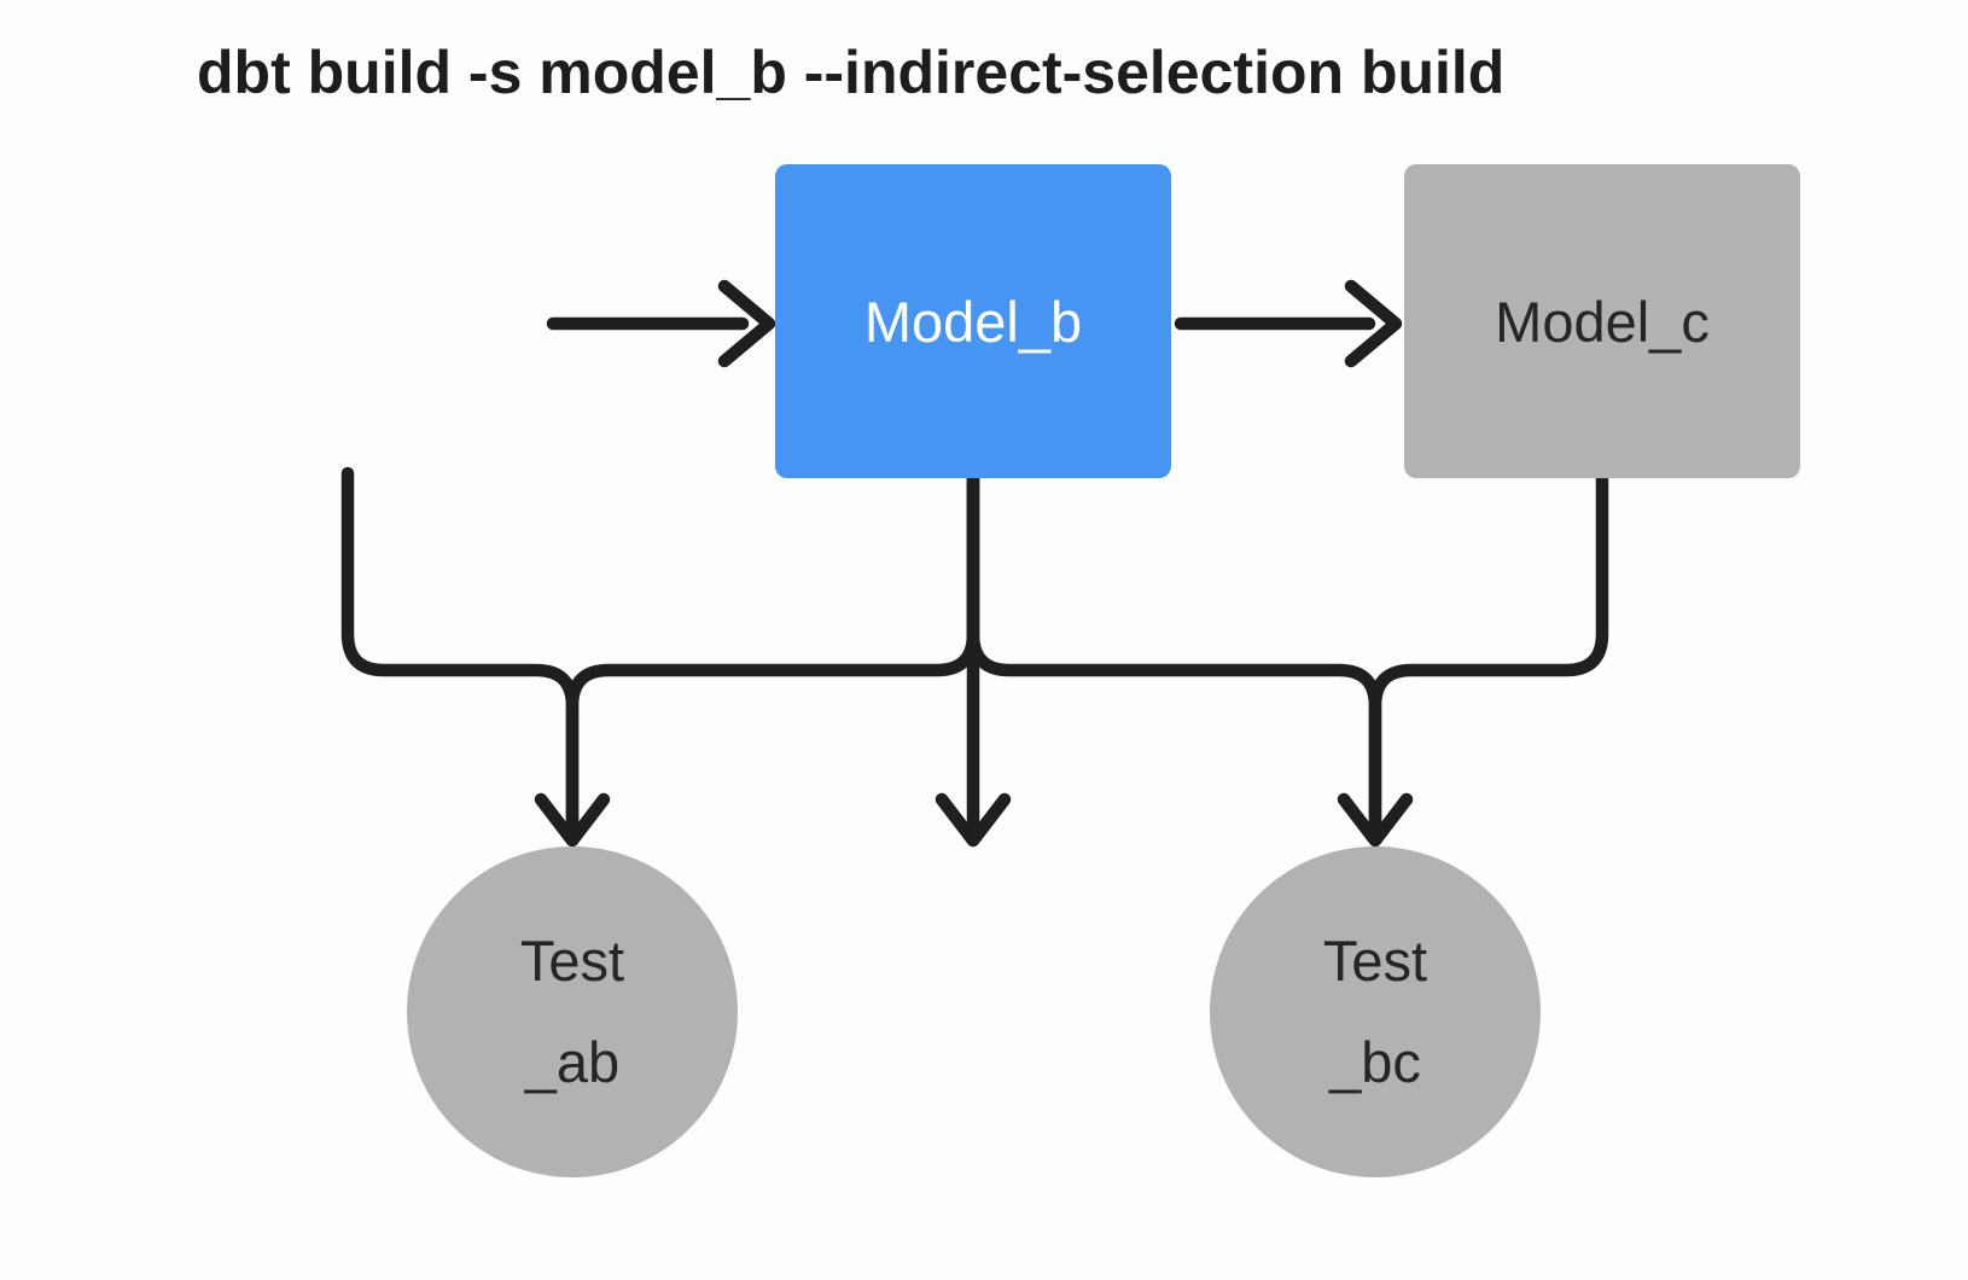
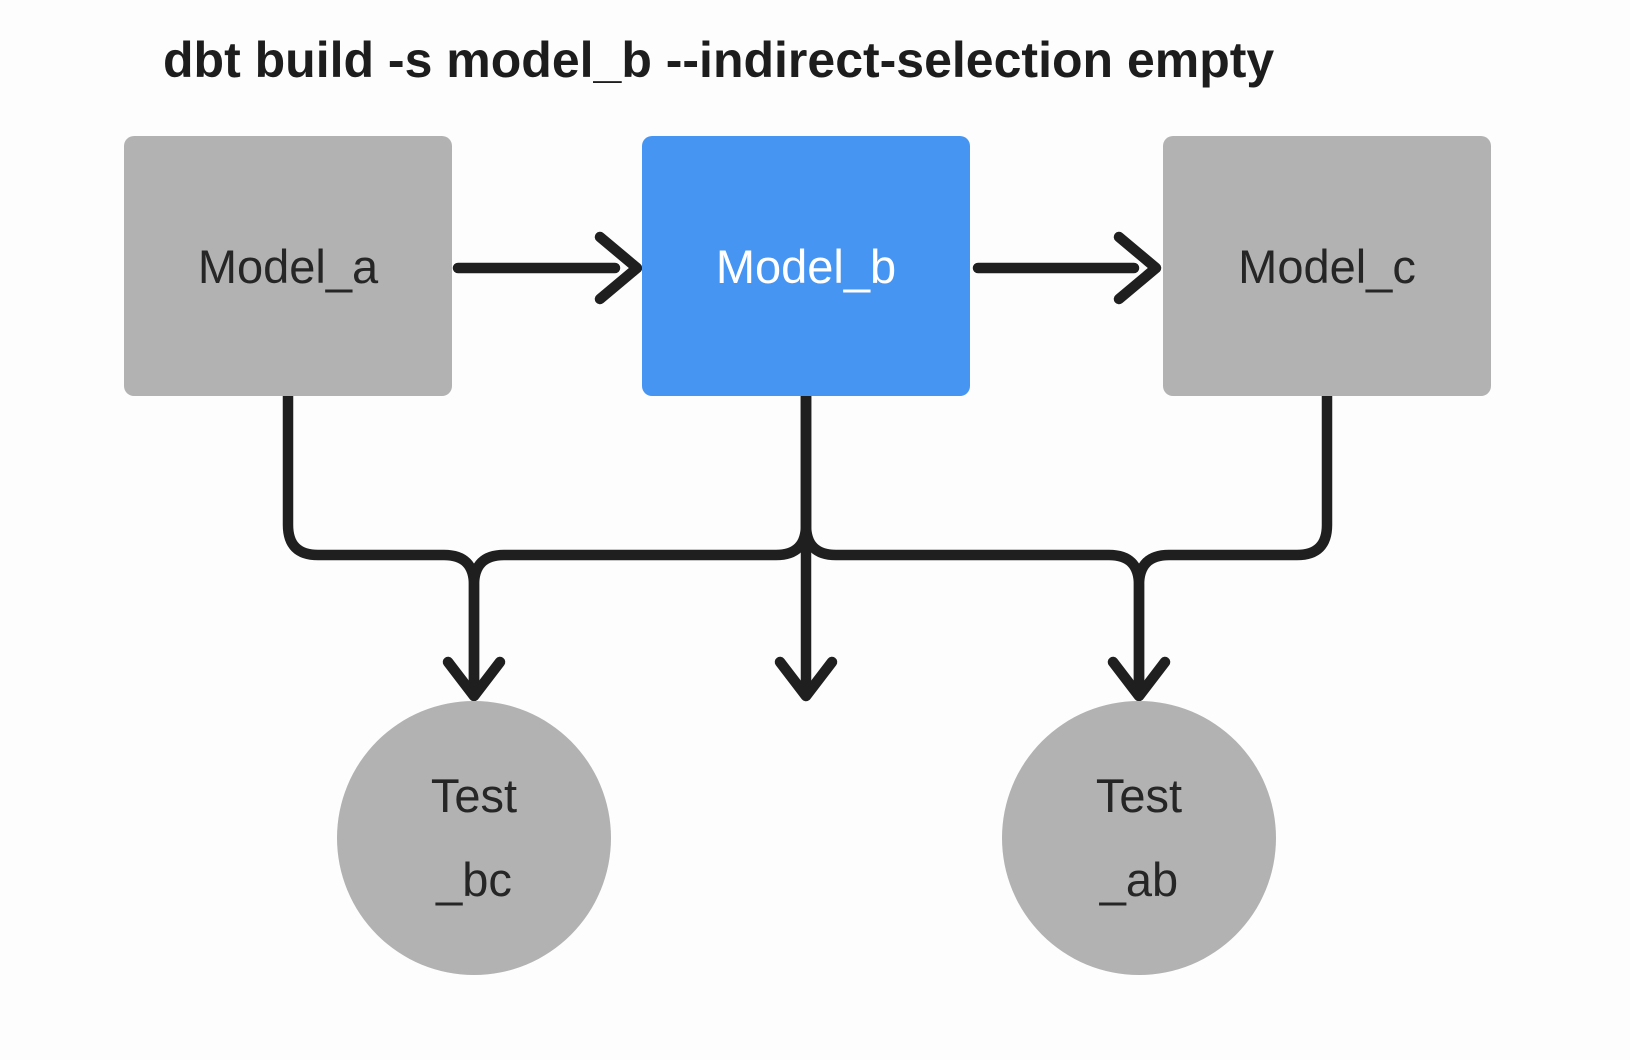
- dbt build -s model_b --indirect-selection build
+ dbt build -s model_b --indirect-selection empty
+ Model_a
  Model_b
  Model_c
  Test
- _ab
+ _bc
  Test
- _bc
+ _ab
